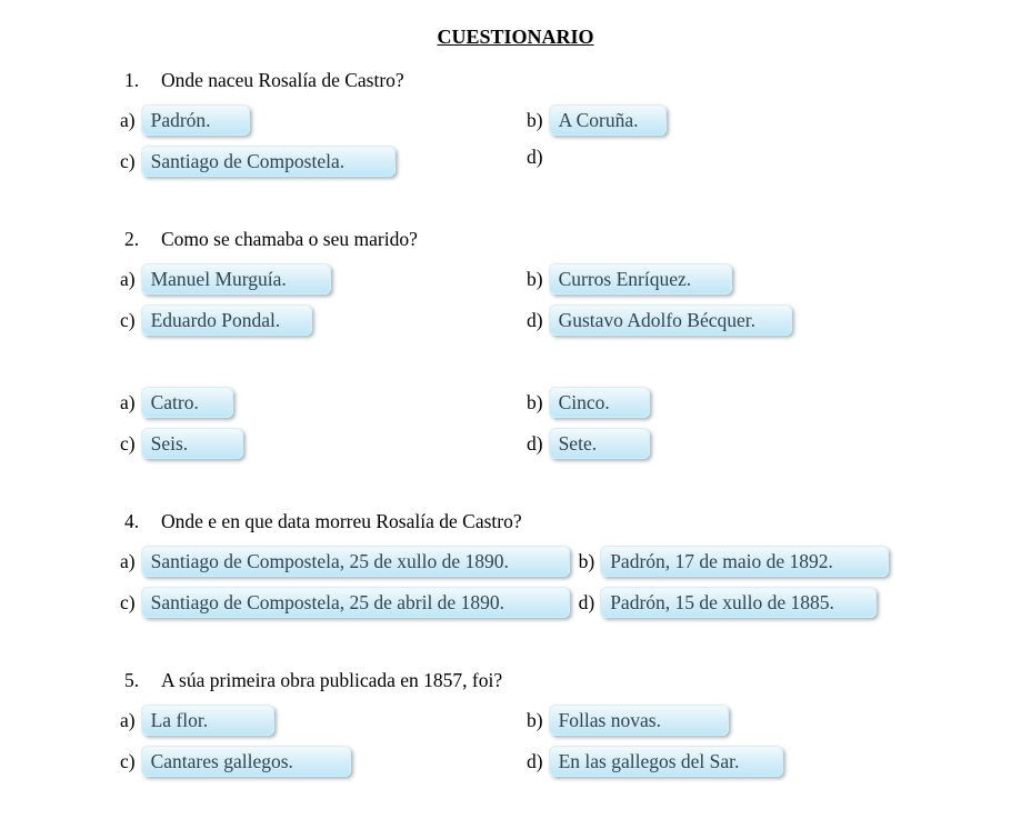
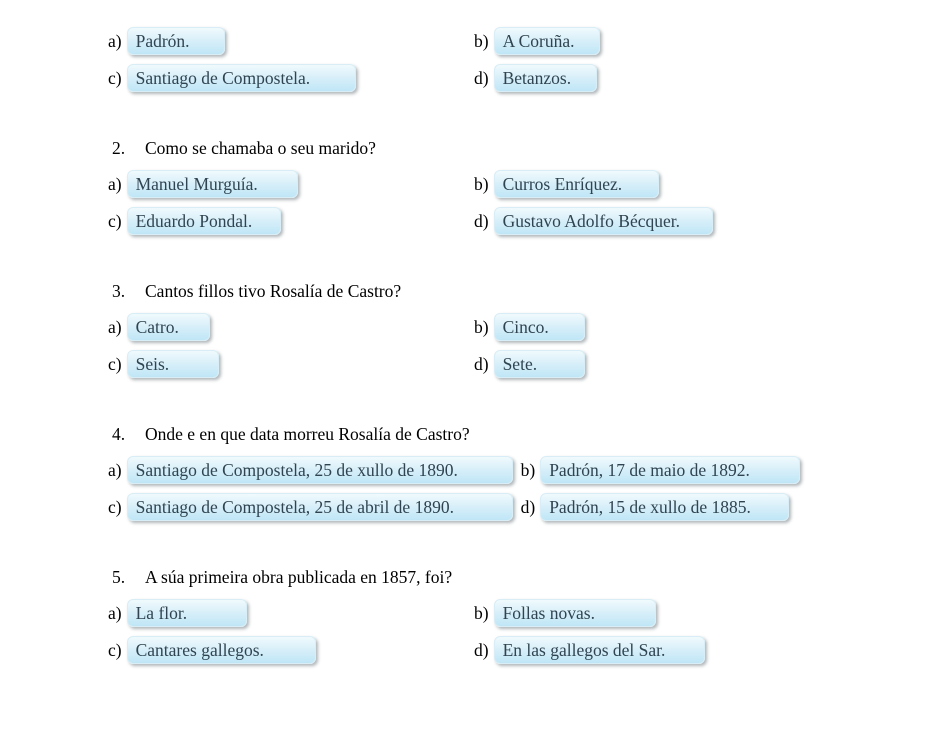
- CUESTIONARIO
- 1.
- Onde naceu Rosalía de Castro?
  a)
  Padrón.
  b)
  A Coruña.
  c)
  Santiago de Compostela.
  d)
+ Betanzos.
  2.
  Como se chamaba o seu marido?
  a)
  Manuel Murguía.
  b)
  Curros Enríquez.
  c)
  Eduardo Pondal.
  d)
  Gustavo Adolfo Bécquer.
+ 3.
+ Cantos fillos tivo Rosalía de Castro?
  a)
  Catro.
  b)
  Cinco.
  c)
  Seis.
  d)
  Sete.
  4.
  Onde e en que data morreu Rosalía de Castro?
  a)
  Santiago de Compostela, 25 de xullo de 1890.
  b)
  Padrón, 17 de maio de 1892.
  c)
  Santiago de Compostela, 25 de abril de 1890.
  d)
  Padrón, 15 de xullo de 1885.
  5.
  A súa primeira obra publicada en 1857, foi?
  a)
  La flor.
  b)
  Follas novas.
  c)
  Cantares gallegos.
  d)
  En las gallegos del Sar.
